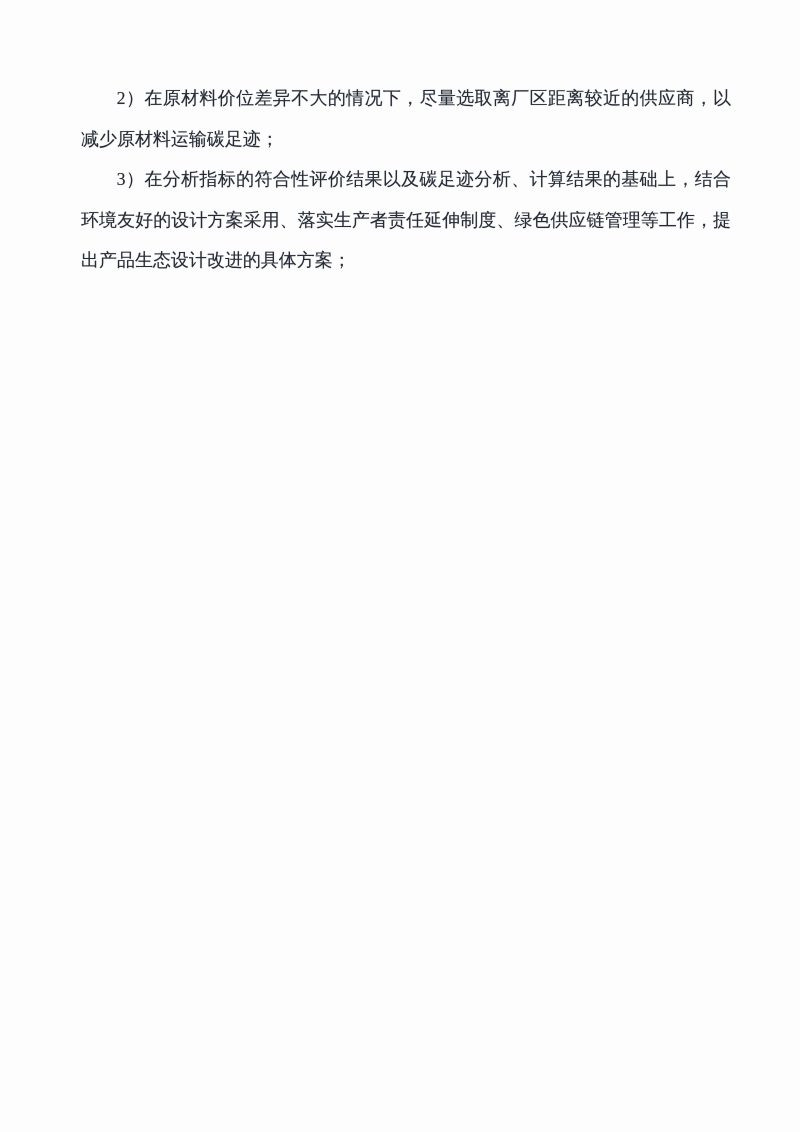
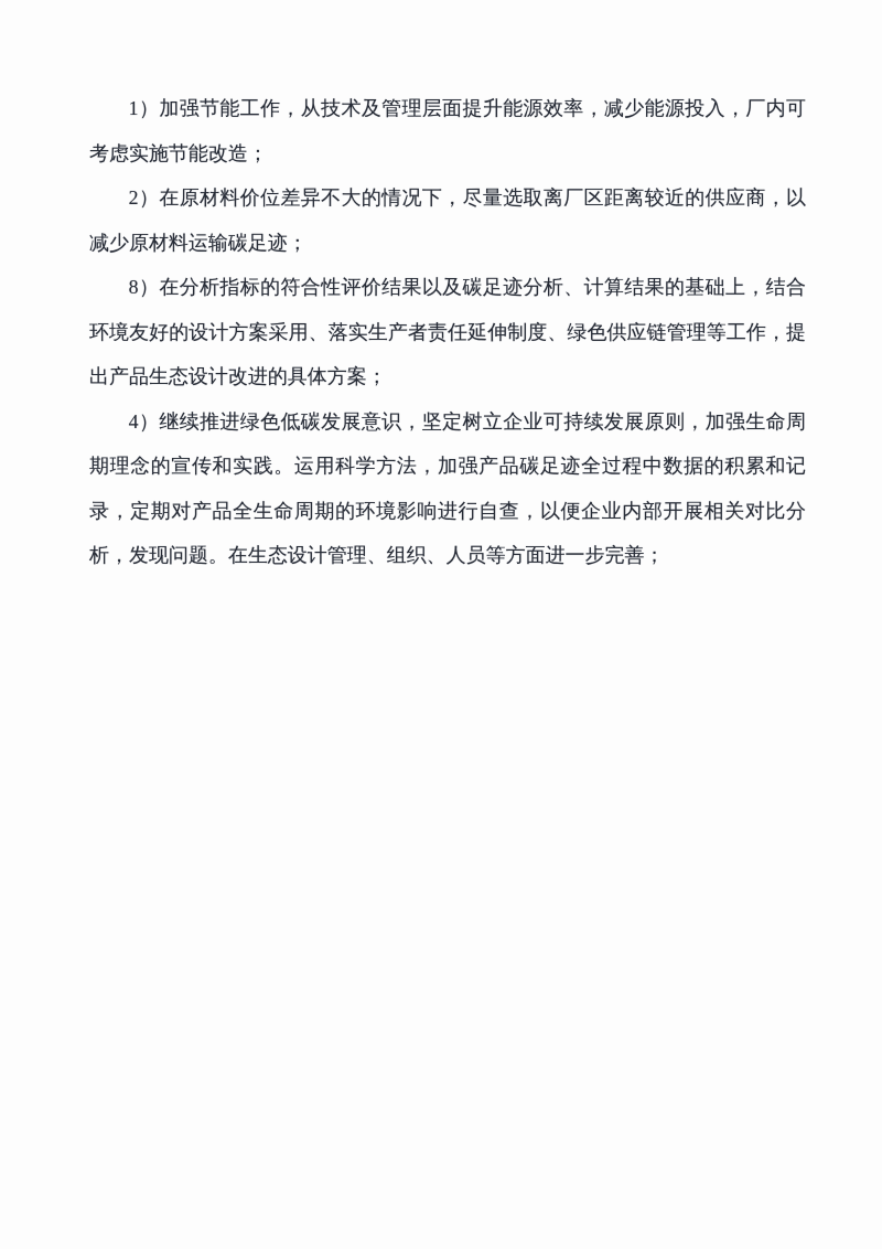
+ 1）加强节能工作，从技术及管理层面提升能源效率，减少能源投入，厂内可考虑实施节能改造；
  2）在原材料价位差异不大的情况下，尽量选取离厂区距离较近的供应商，以减少原材料运输碳足迹；
- 3）在分析指标的符合性评价结果以及碳足迹分析、计算结果的基础上，结合环境友好的设计方案采用、落实生产者责任延伸制度、绿色供应链管理等工作，提出产品生态设计改进的具体方案；
+ 8）在分析指标的符合性评价结果以及碳足迹分析、计算结果的基础上，结合环境友好的设计方案采用、落实生产者责任延伸制度、绿色供应链管理等工作，提出产品生态设计改进的具体方案；
+ 4）继续推进绿色低碳发展意识，坚定树立企业可持续发展原则，加强生命周期理念的宣传和实践。运用科学方法，加强产品碳足迹全过程中数据的积累和记录，定期对产品全生命周期的环境影响进行自查，以便企业内部开展相关对比分析，发现问题。在生态设计管理、组织、人员等方面进一步完善；
